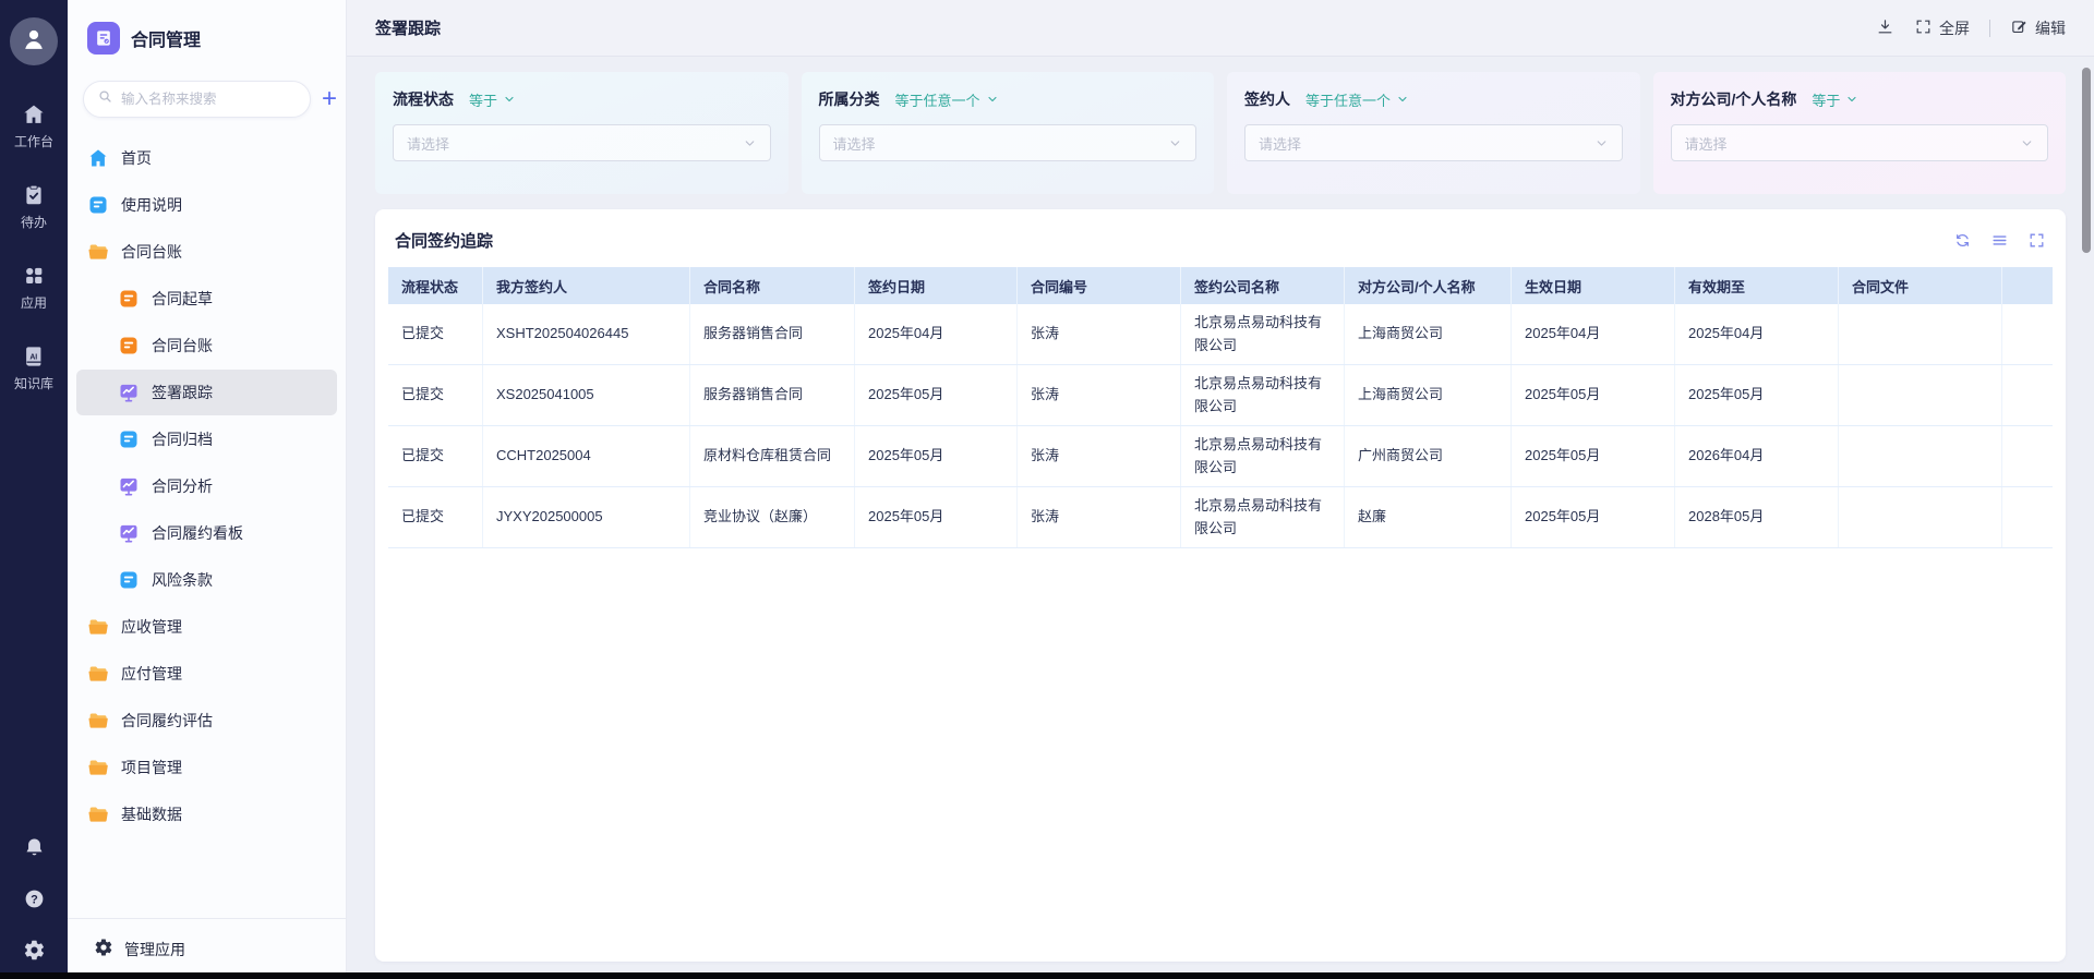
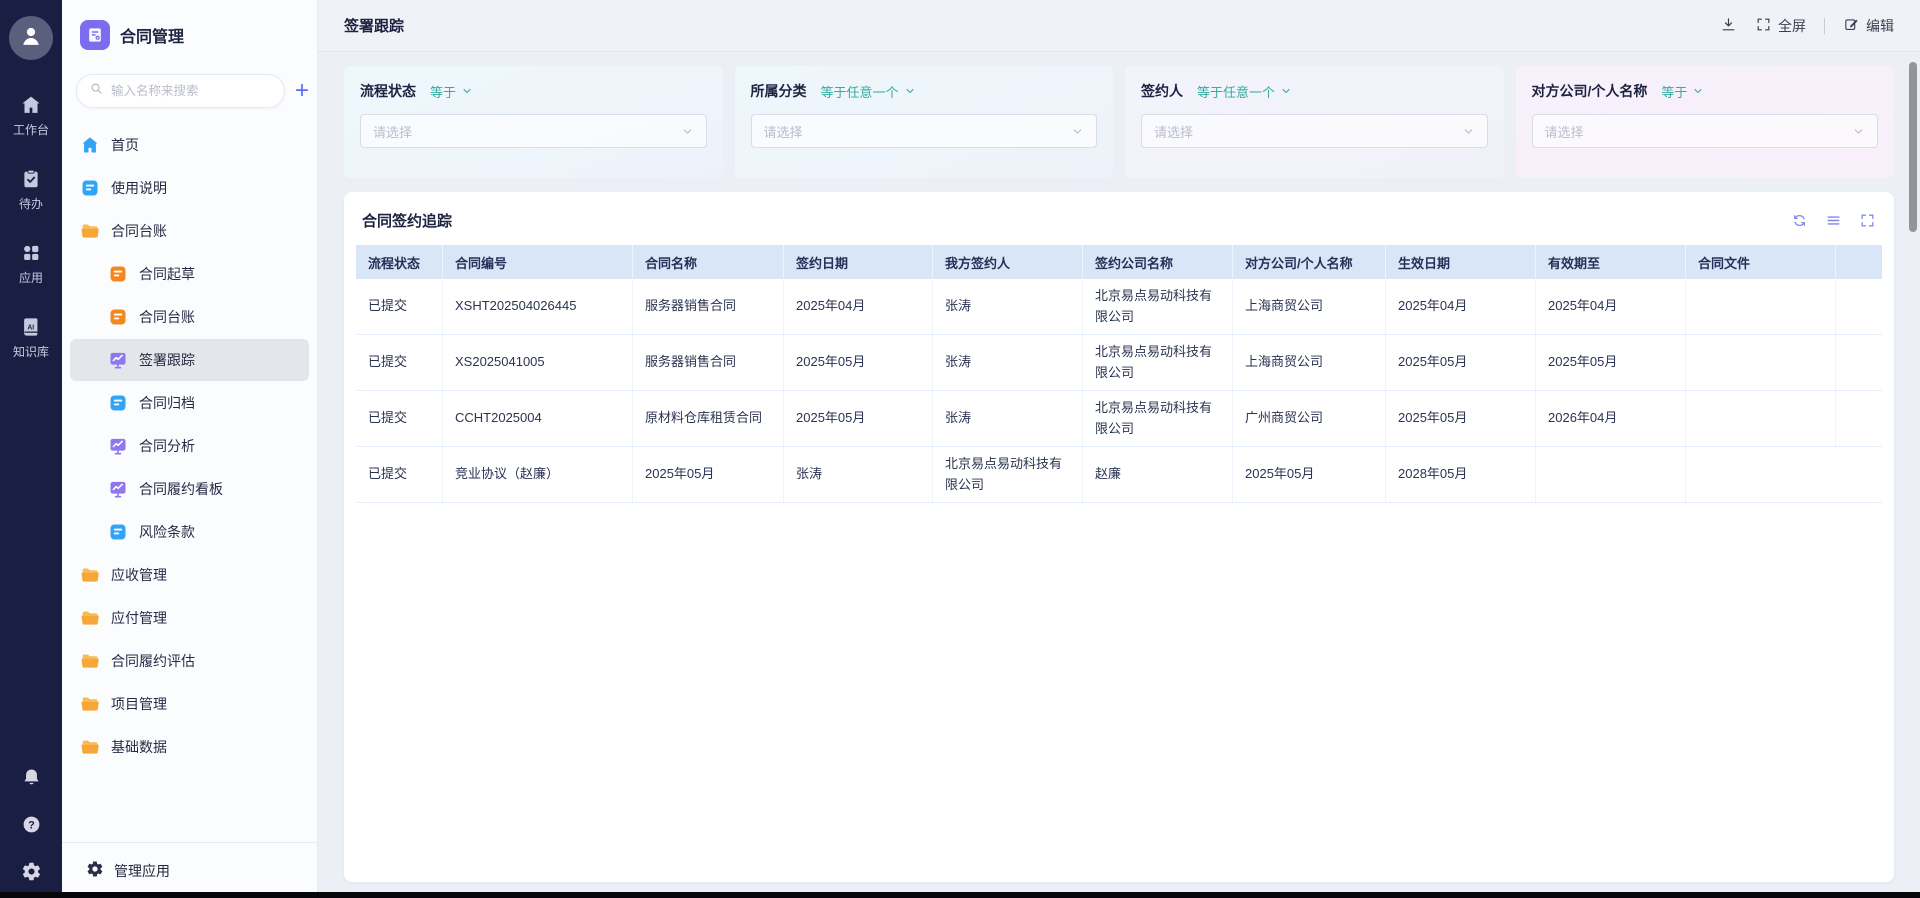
  工作台
  待办
  应用
  知识库
  ?
  合同管理
  输入名称来搜索
  +
  首页
  使用说明
  合同台账
  合同起草
  合同台账
  签署跟踪
  合同归档
  合同分析
  合同履约看板
  风险条款
  应收管理
  应付管理
  合同履约评估
  项目管理
  基础数据
  管理应用
  签署跟踪
  全屏
  编辑
  流程状态
  等于
  请选择
  所属分类
  等于任意一个
  请选择
  签约人
  等于任意一个
  请选择
  对方公司/个人名称
  等于
  请选择
  合同签约追踪
  流程状态
- 我方签约人
+ 合同编号
  合同名称
  签约日期
- 合同编号
+ 我方签约人
  签约公司名称
  对方公司/个人名称
  生效日期
  有效期至
  合同文件
  已提交
  XSHT202504026445
  服务器销售合同
  2025年04月
  张涛
  北京易点易动科技有限公司
  上海商贸公司
  2025年04月
  2025年04月
  已提交
  XS2025041005
  服务器销售合同
  2025年05月
  张涛
  北京易点易动科技有限公司
  上海商贸公司
  2025年05月
  2025年05月
  已提交
  CCHT2025004
  原材料仓库租赁合同
  2025年05月
  张涛
  北京易点易动科技有限公司
  广州商贸公司
  2025年05月
  2026年04月
  已提交
- JYXY202500005
  竞业协议（赵廉）
  2025年05月
  张涛
  北京易点易动科技有限公司
  赵廉
  2025年05月
  2028年05月
